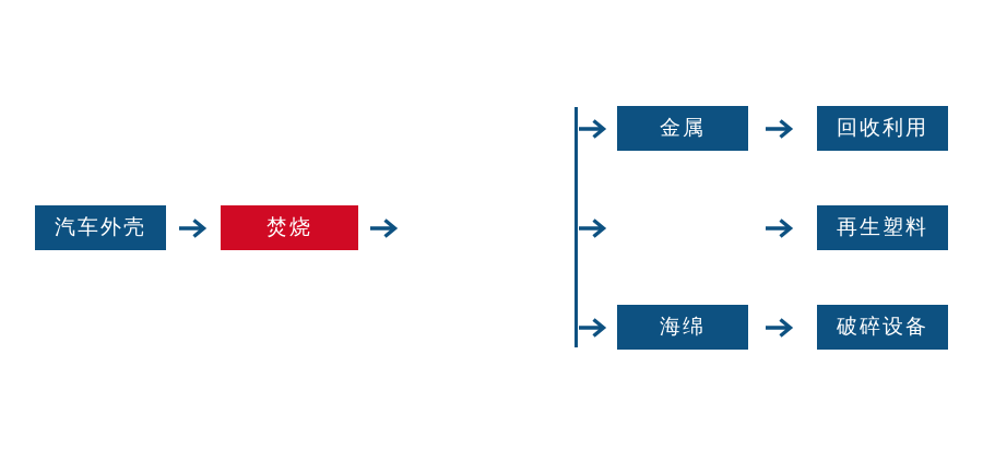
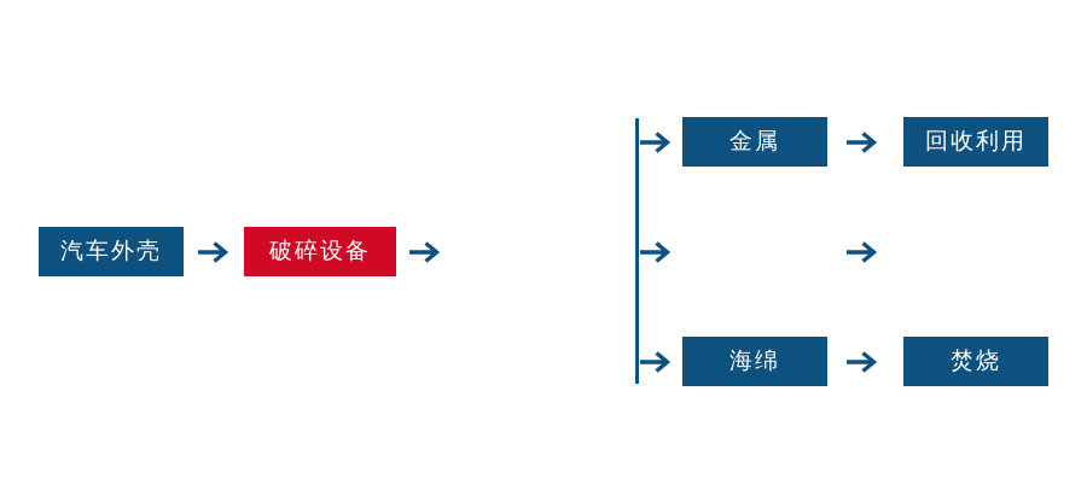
  汽车外壳
- 焚烧
+ 破碎设备
  金属
  海绵
  回收利用
- 再生塑料
- 破碎设备
+ 焚烧
